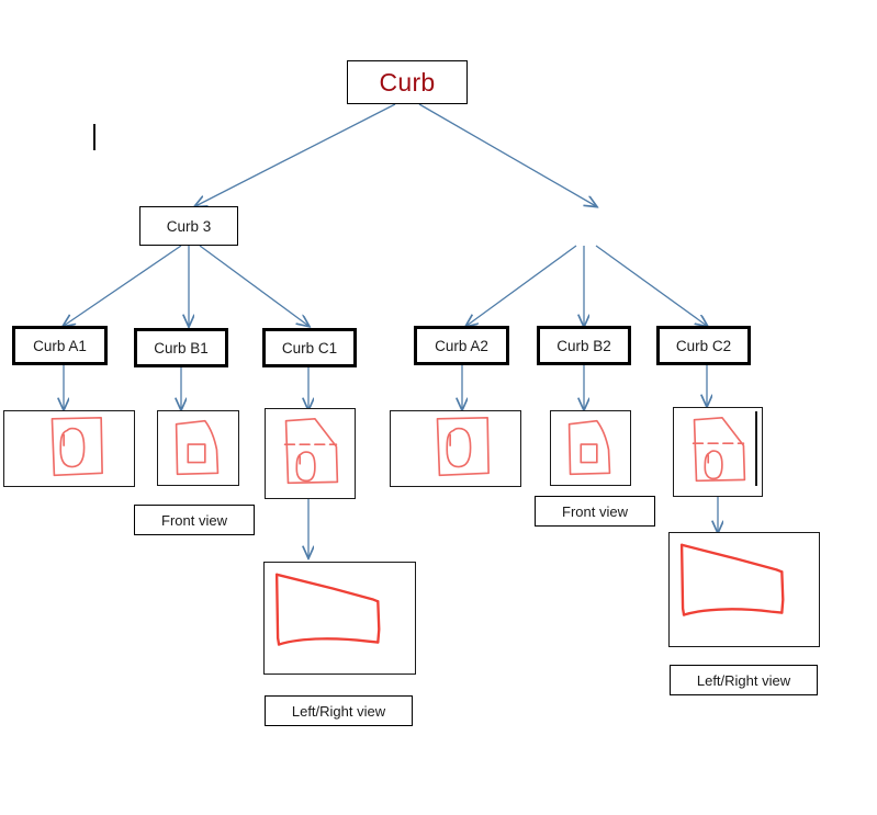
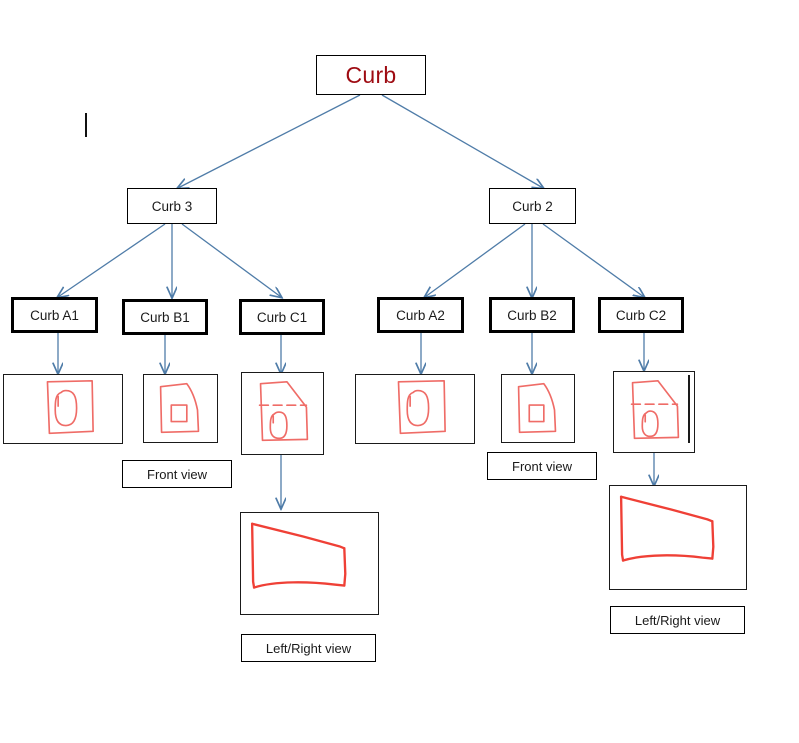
  Curb
  Curb 3
+ Curb 2
  Curb A1
  Curb B1
  Curb C1
  Curb A2
  Curb B2
  Curb C2
  Front view
  Front view
  Left/Right view
  Left/Right view
